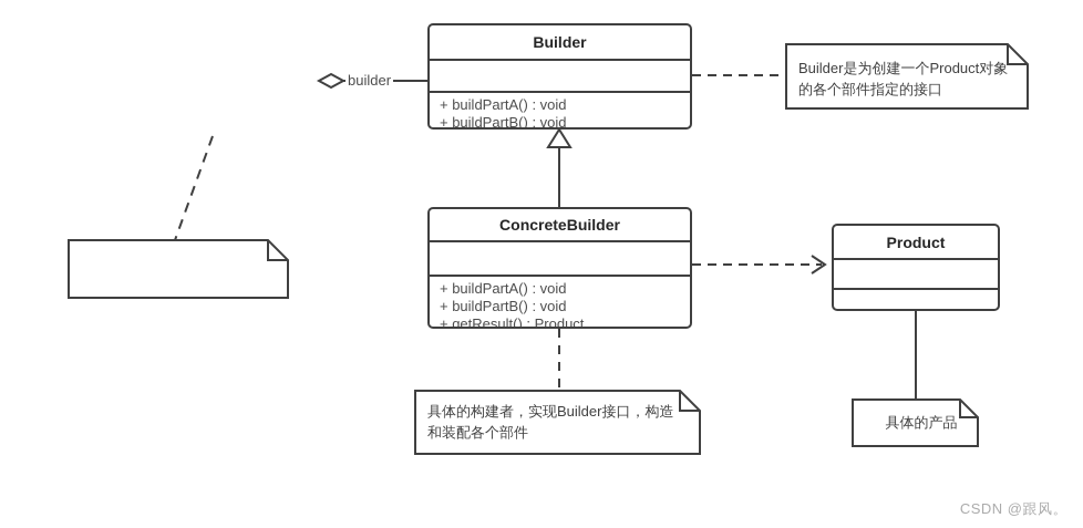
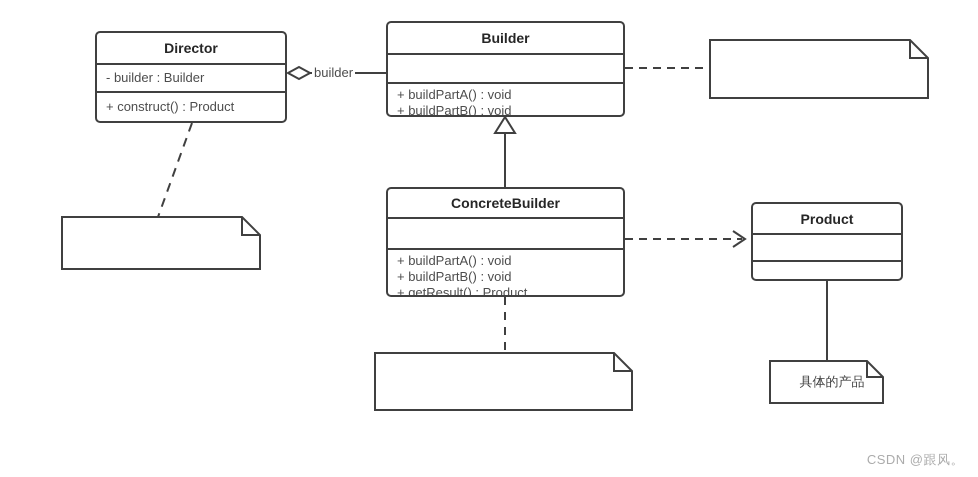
+ Director
+ - builder : Builder
+ + construct() : Product
  Builder
  + buildPartA() : void
  + buildPartB() : void
  ConcreteBuilder
  + buildPartA() : void
  + buildPartB() : void
  + getResult() : Product
  Product
  builder
- Builder是为创建一个Product对象的各个部件指定的接口
- 具体的构建者，实现Builder接口，构造和装配各个部件
  具体的产品
  CSDN @跟风。
